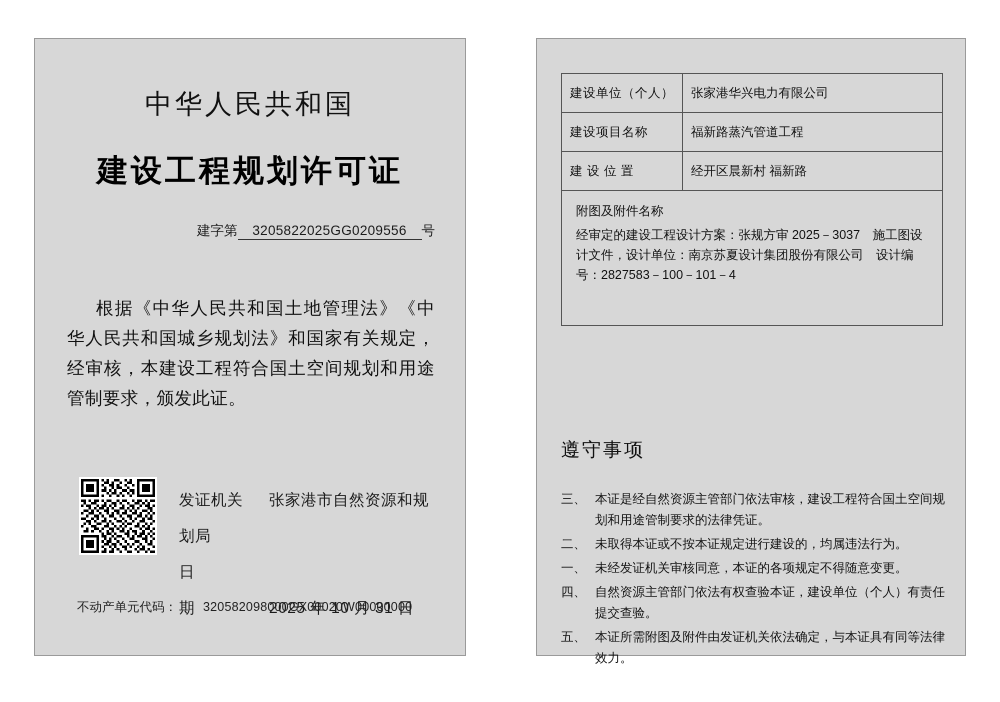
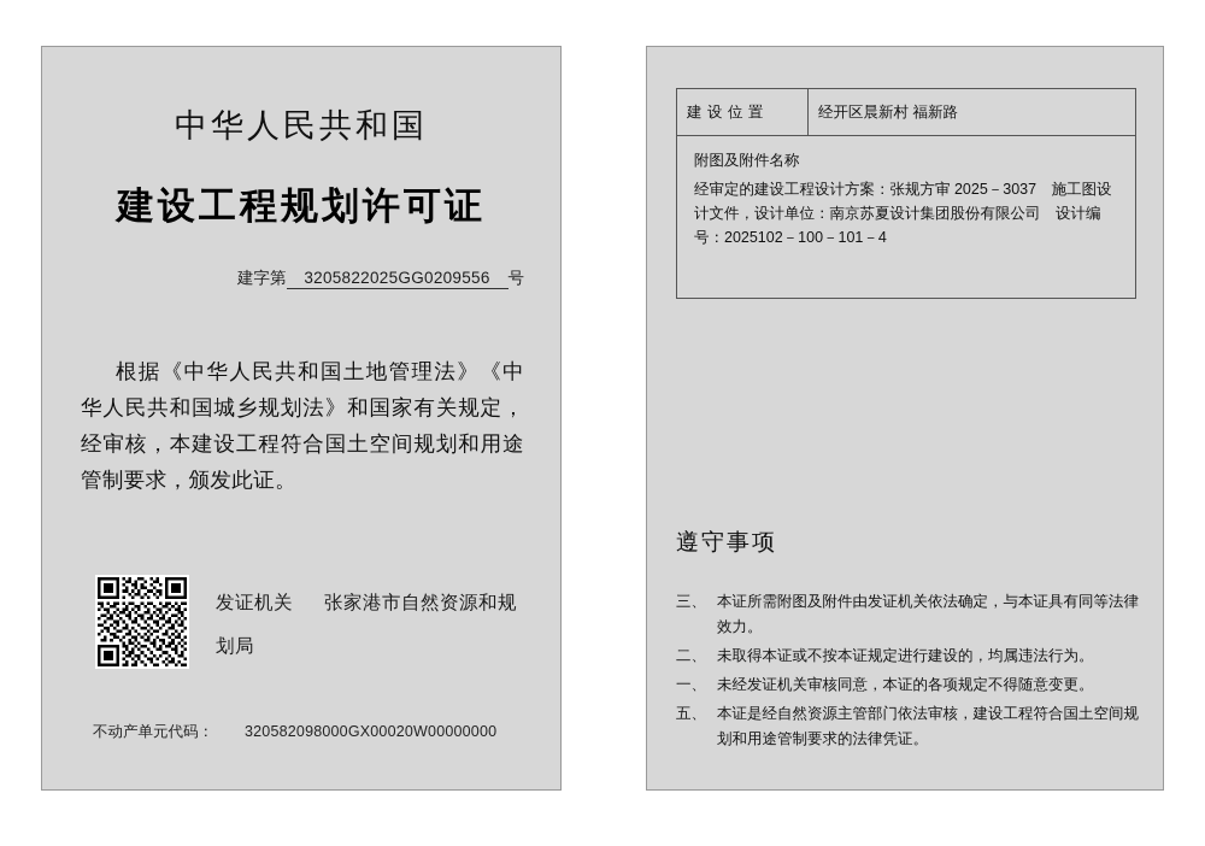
  中华人民共和国
  建设工程规划许可证
  建字第 3205822025GG0209556 号
  根据《中华人民共和国土地管理法》《中华人民共和国城乡规划法》和国家有关规定，经审核，本建设工程符合国土空间规划和用途管制要求，颁发此证。
  发证机关 张家港市自然资源和规划局
- 日 期 2025 年 10 月 31 日
  不动产单元代码： 320582098000GX00020W00000000
- 建设单位（个人）	张家港华兴电力有限公司
- 建设项目名称	福新路蒸汽管道工程
  建 设 位 置	经开区晨新村 福新路
- 附图及附件名称 经审定的建设工程设计方案：张规方审 2025－3037 施工图设计文件，设计单位：南京苏夏设计集团股份有限公司 设计编号：2827583－100－101－4
+ 附图及附件名称 经审定的建设工程设计方案：张规方审 2025－3037 施工图设计文件，设计单位：南京苏夏设计集团股份有限公司 设计编号：2025102－100－101－4
  遵守事项
  三、
- 本证是经自然资源主管部门依法审核，建设工程符合国土空间规划和用途管制要求的法律凭证。
+ 本证所需附图及附件由发证机关依法确定，与本证具有同等法律效力。
  二、
  未取得本证或不按本证规定进行建设的，均属违法行为。
  一、
  未经发证机关审核同意，本证的各项规定不得随意变更。
- 四、
- 自然资源主管部门依法有权查验本证，建设单位（个人）有责任提交查验。
  五、
- 本证所需附图及附件由发证机关依法确定，与本证具有同等法律效力。
+ 本证是经自然资源主管部门依法审核，建设工程符合国土空间规划和用途管制要求的法律凭证。
